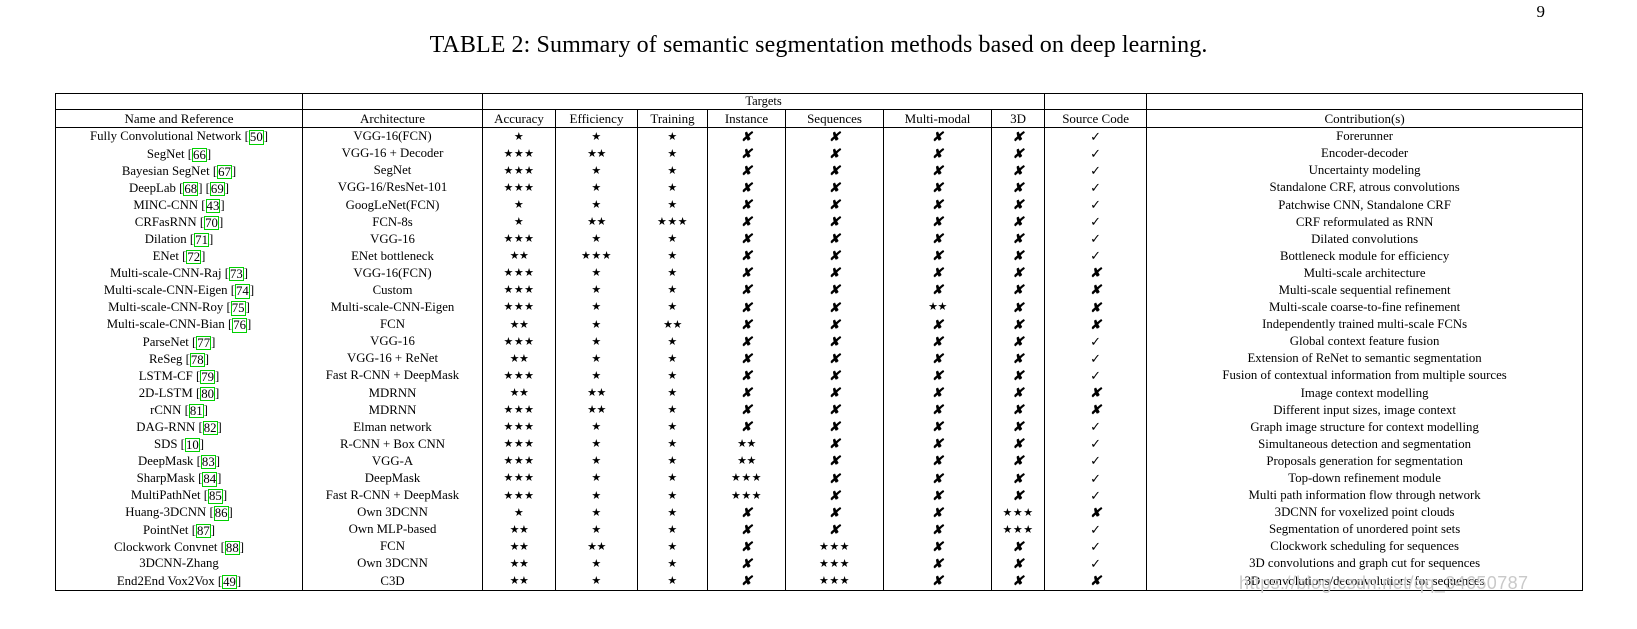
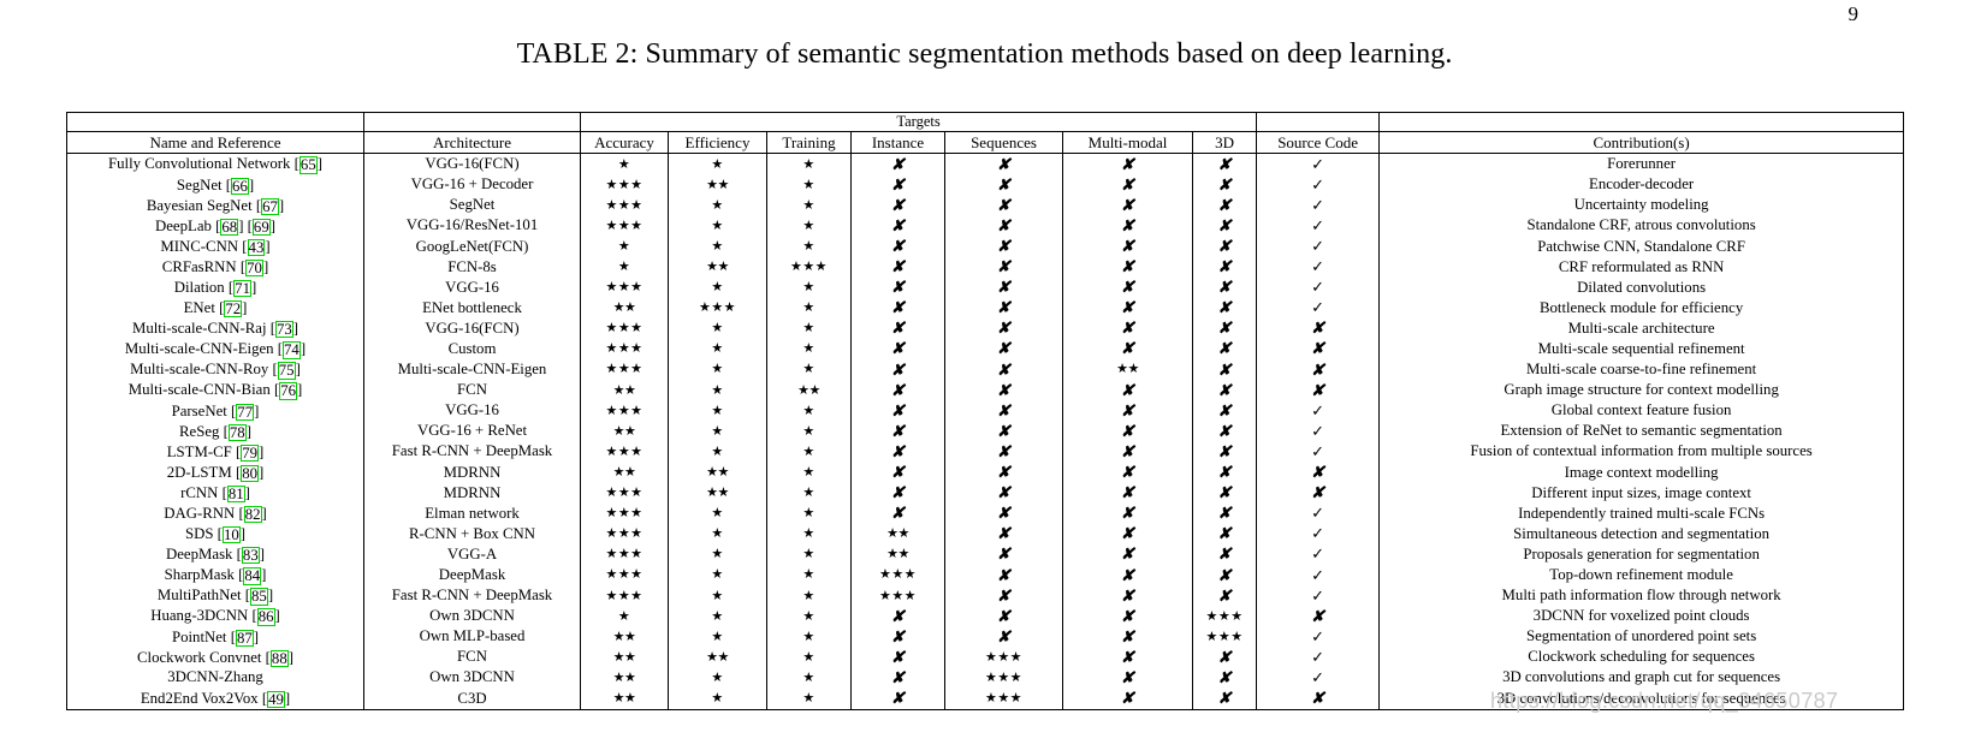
  9
  TABLE 2: Summary of semantic segmentation methods based on deep learning.
  		Targets
  Name and Reference	Architecture	Accuracy	Efficiency	Training	Instance	Sequences	Multi-modal	3D	Source Code	Contribution(s)
- Fully Convolutional Network [50]	VGG-16(FCN)	★	★	★	✘	✘	✘	✘	✓	Forerunner
+ Fully Convolutional Network [65]	VGG-16(FCN)	★	★	★	✘	✘	✘	✘	✓	Forerunner
  SegNet [66]	VGG-16 + Decoder	★★★	★★	★	✘	✘	✘	✘	✓	Encoder-decoder
  Bayesian SegNet [67]	SegNet	★★★	★	★	✘	✘	✘	✘	✓	Uncertainty modeling
  DeepLab [68] [69]	VGG-16/ResNet-101	★★★	★	★	✘	✘	✘	✘	✓	Standalone CRF, atrous convolutions
  MINC-CNN [43]	GoogLeNet(FCN)	★	★	★	✘	✘	✘	✘	✓	Patchwise CNN, Standalone CRF
  CRFasRNN [70]	FCN-8s	★	★★	★★★	✘	✘	✘	✘	✓	CRF reformulated as RNN
  Dilation [71]	VGG-16	★★★	★	★	✘	✘	✘	✘	✓	Dilated convolutions
  ENet [72]	ENet bottleneck	★★	★★★	★	✘	✘	✘	✘	✓	Bottleneck module for efficiency
  Multi-scale-CNN-Raj [73]	VGG-16(FCN)	★★★	★	★	✘	✘	✘	✘	✘	Multi-scale architecture
  Multi-scale-CNN-Eigen [74]	Custom	★★★	★	★	✘	✘	✘	✘	✘	Multi-scale sequential refinement
  Multi-scale-CNN-Roy [75]	Multi-scale-CNN-Eigen	★★★	★	★	✘	✘	★★	✘	✘	Multi-scale coarse-to-fine refinement
- Multi-scale-CNN-Bian [76]	FCN	★★	★	★★	✘	✘	✘	✘	✘	Independently trained multi-scale FCNs
+ Multi-scale-CNN-Bian [76]	FCN	★★	★	★★	✘	✘	✘	✘	✘	Graph image structure for context modelling
  ParseNet [77]	VGG-16	★★★	★	★	✘	✘	✘	✘	✓	Global context feature fusion
  ReSeg [78]	VGG-16 + ReNet	★★	★	★	✘	✘	✘	✘	✓	Extension of ReNet to semantic segmentation
  LSTM-CF [79]	Fast R-CNN + DeepMask	★★★	★	★	✘	✘	✘	✘	✓	Fusion of contextual information from multiple sources
  2D-LSTM [80]	MDRNN	★★	★★	★	✘	✘	✘	✘	✘	Image context modelling
  rCNN [81]	MDRNN	★★★	★★	★	✘	✘	✘	✘	✘	Different input sizes, image context
- DAG-RNN [82]	Elman network	★★★	★	★	✘	✘	✘	✘	✓	Graph image structure for context modelling
+ DAG-RNN [82]	Elman network	★★★	★	★	✘	✘	✘	✘	✓	Independently trained multi-scale FCNs
  SDS [10]	R-CNN + Box CNN	★★★	★	★	★★	✘	✘	✘	✓	Simultaneous detection and segmentation
  DeepMask [83]	VGG-A	★★★	★	★	★★	✘	✘	✘	✓	Proposals generation for segmentation
  SharpMask [84]	DeepMask	★★★	★	★	★★★	✘	✘	✘	✓	Top-down refinement module
  MultiPathNet [85]	Fast R-CNN + DeepMask	★★★	★	★	★★★	✘	✘	✘	✓	Multi path information flow through network
  Huang-3DCNN [86]	Own 3DCNN	★	★	★	✘	✘	✘	★★★	✘	3DCNN for voxelized point clouds
  PointNet [87]	Own MLP-based	★★	★	★	✘	✘	✘	★★★	✓	Segmentation of unordered point sets
  Clockwork Convnet [88]	FCN	★★	★★	★	✘	★★★	✘	✘	✓	Clockwork scheduling for sequences
  3DCNN-Zhang	Own 3DCNN	★★	★	★	✘	★★★	✘	✘	✓	3D convolutions and graph cut for sequences
  End2End Vox2Vox [49]	C3D	★★	★	★	✘	★★★	✘	✘	✘	3D convolutions/deconvolutions for sequences
  https://blog.csdn.net/qq_34650787
